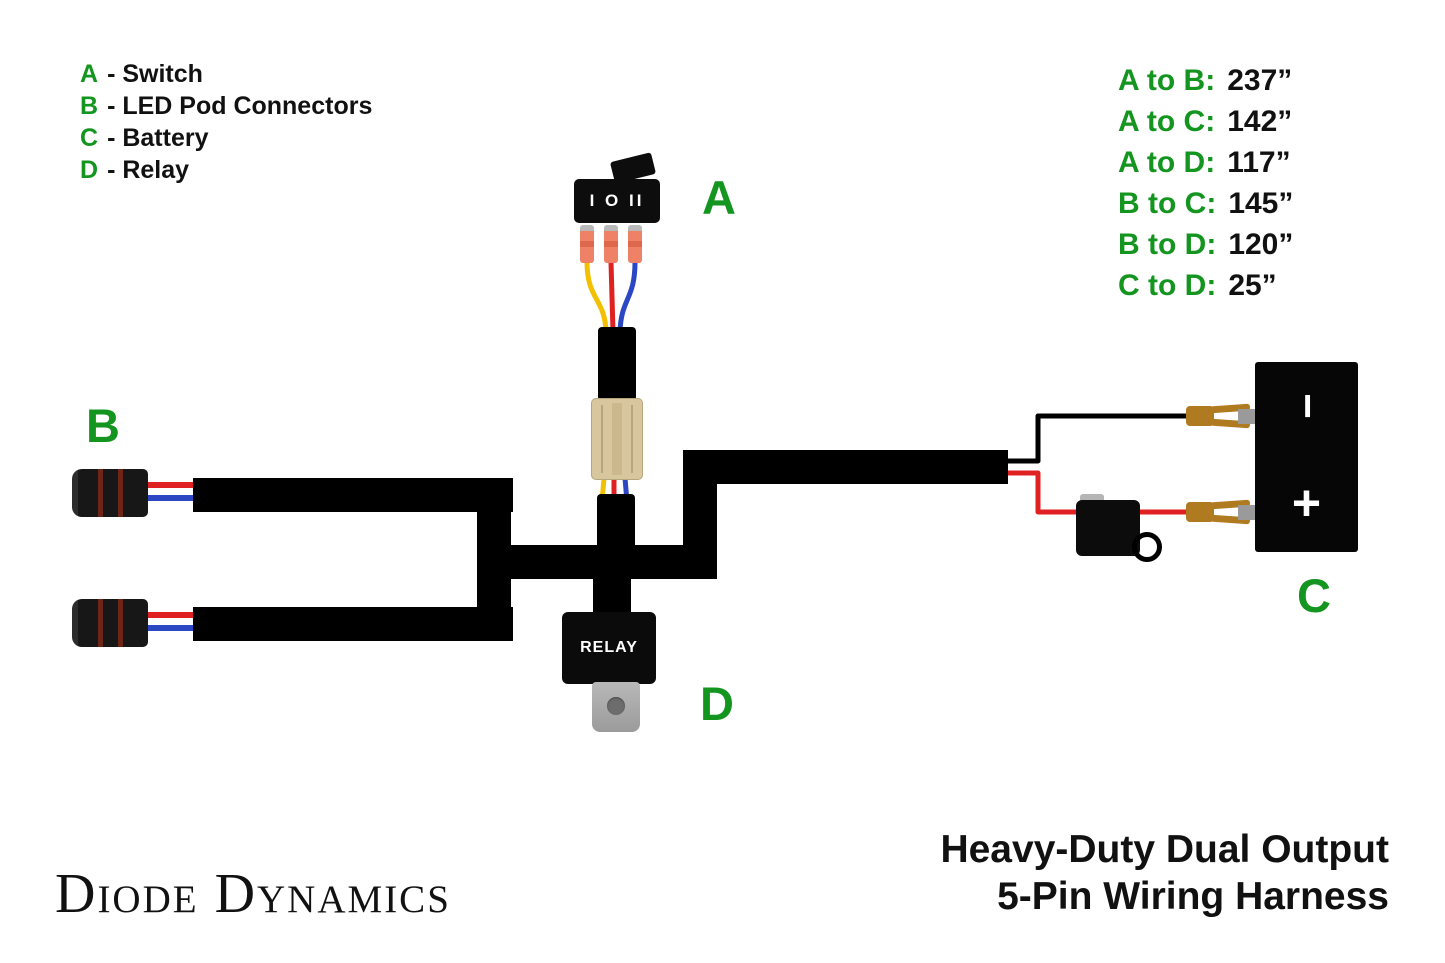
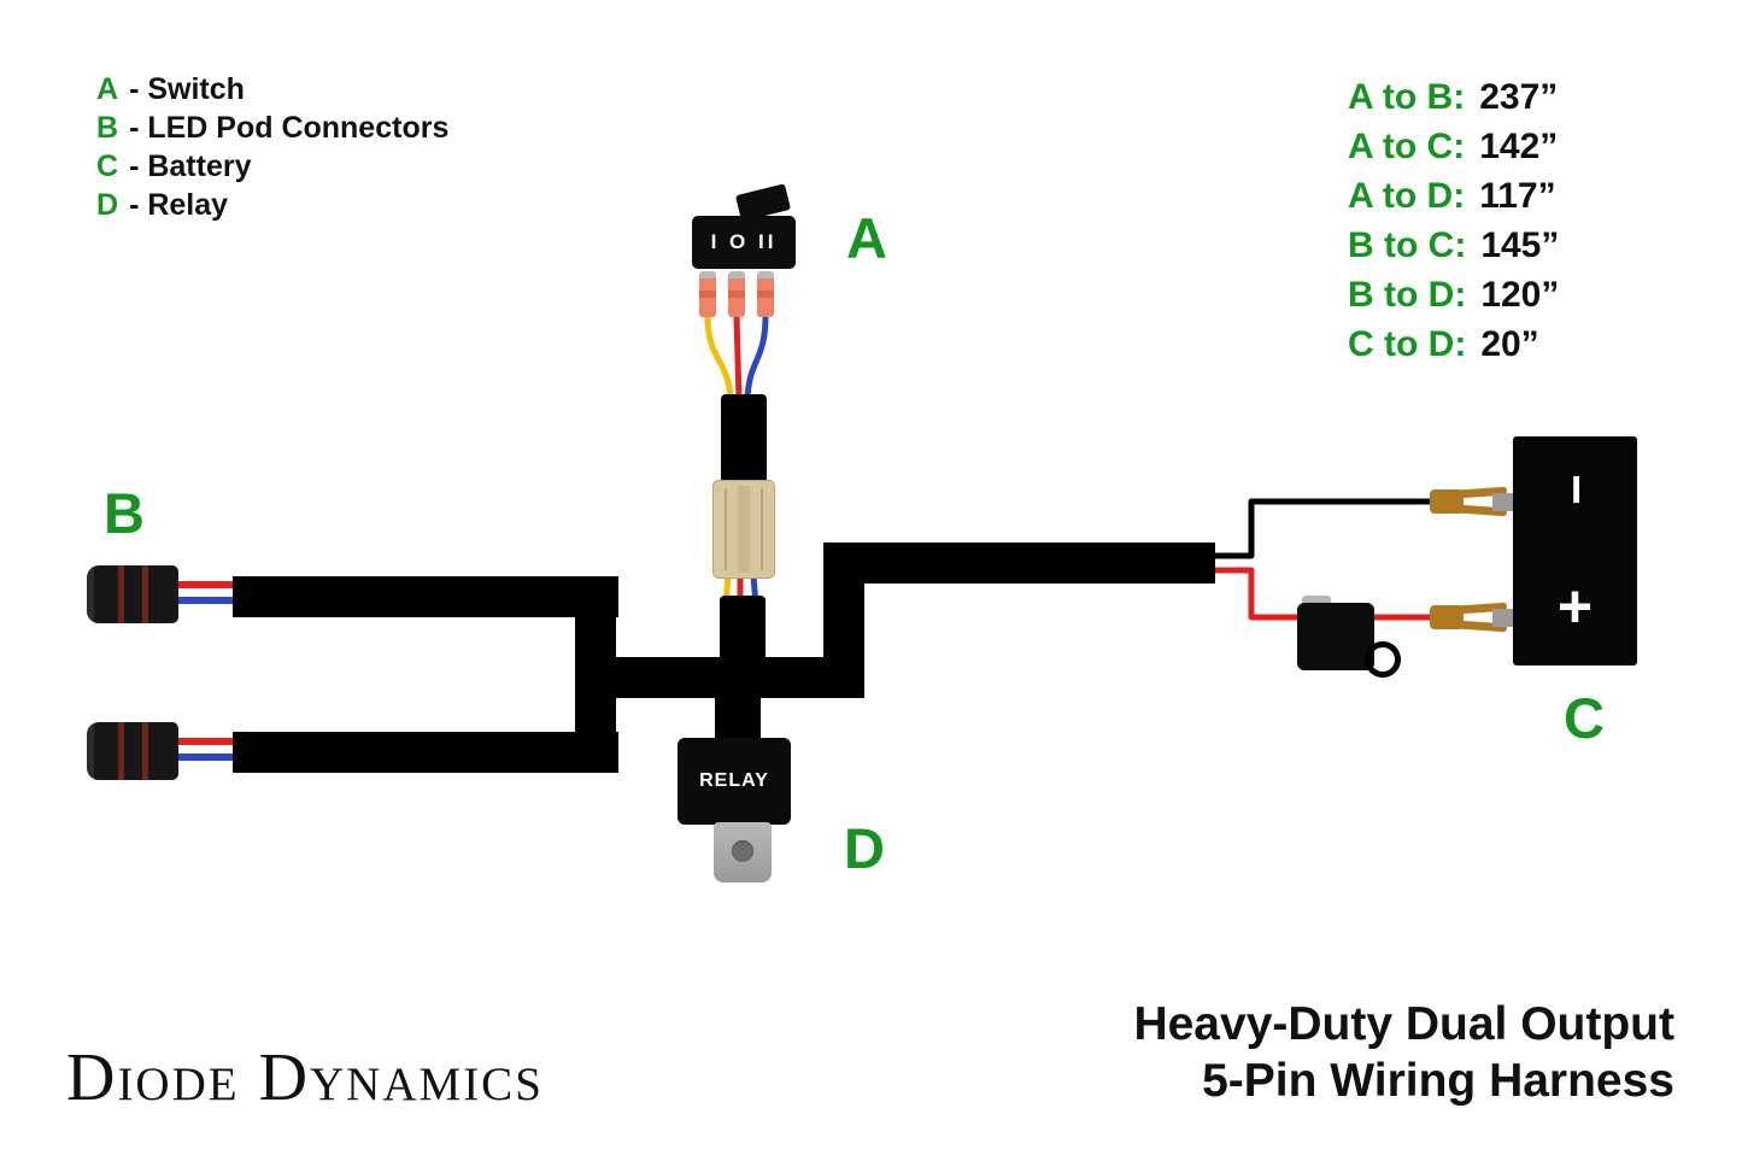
  A
  - Switch
  B
  - LED Pod Connectors
  C
  - Battery
  D
  - Relay
  A to B:
  237”
  A to C:
  142”
  A to D:
  117”
  B to C:
  145”
  B to D:
  120”
  C to D:
- 25”
+ 20”
  I O II
  RELAY
  +
  A
  B
  C
  D
  Diode Dynamics
  Heavy-Duty Dual Output
  5-Pin Wiring Harness
